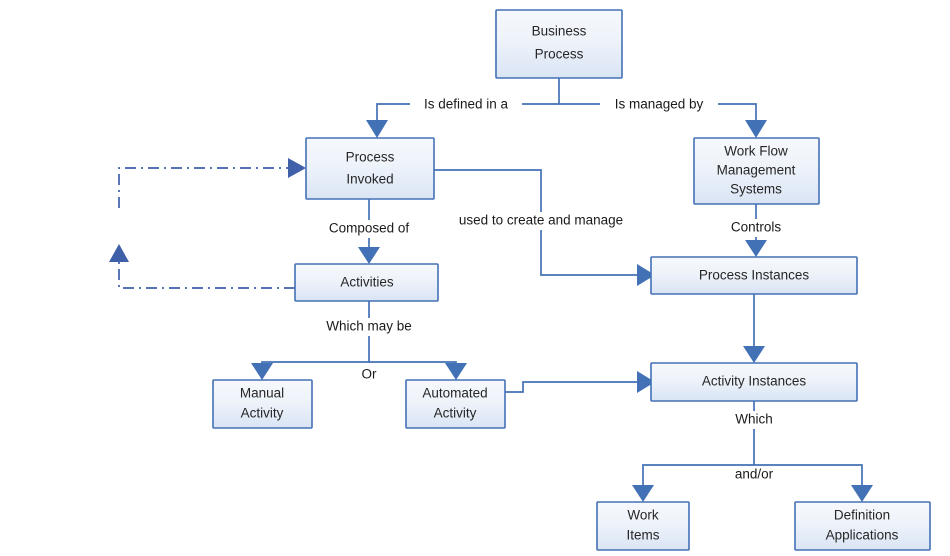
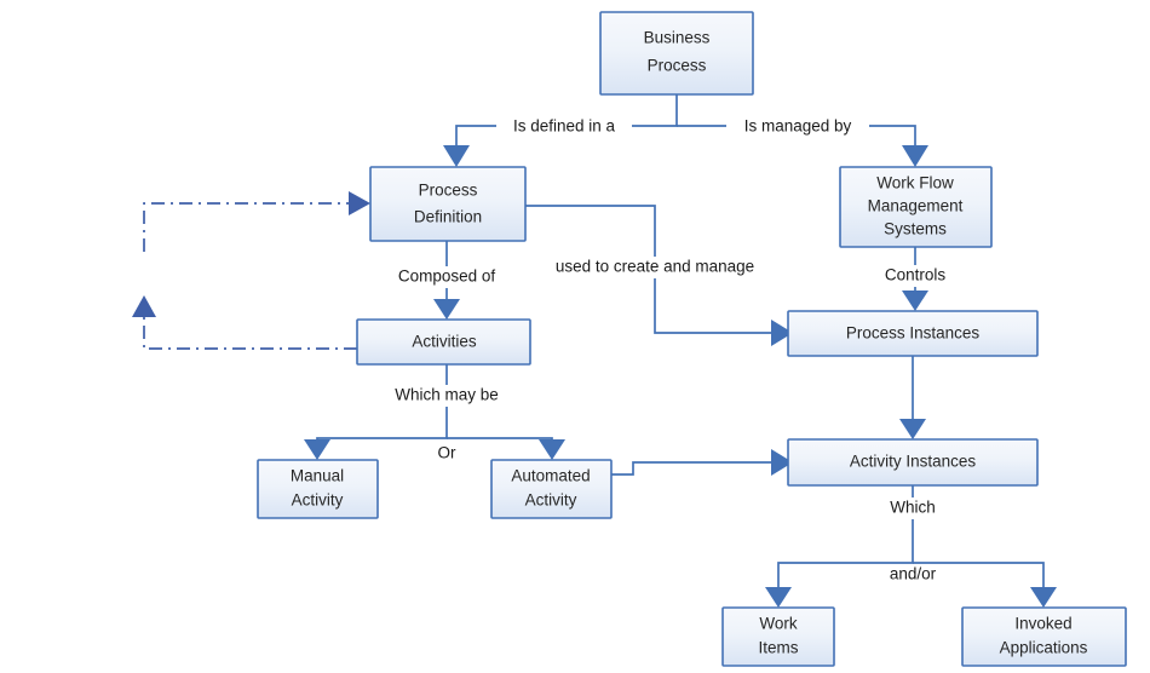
  Business
  Process
  Process
- Invoked
+ Definition
  Work Flow
  Management
  Systems
  Activities
  Process Instances
  Manual
  Activity
  Automated
  Activity
  Activity Instances
  Work
  Items
- Definition
+ Invoked
  Applications
  Is defined in a
  Is managed by
  Composed of
  used to create and manage
  Controls
  Which may be
  Or
  Which
  and/or
